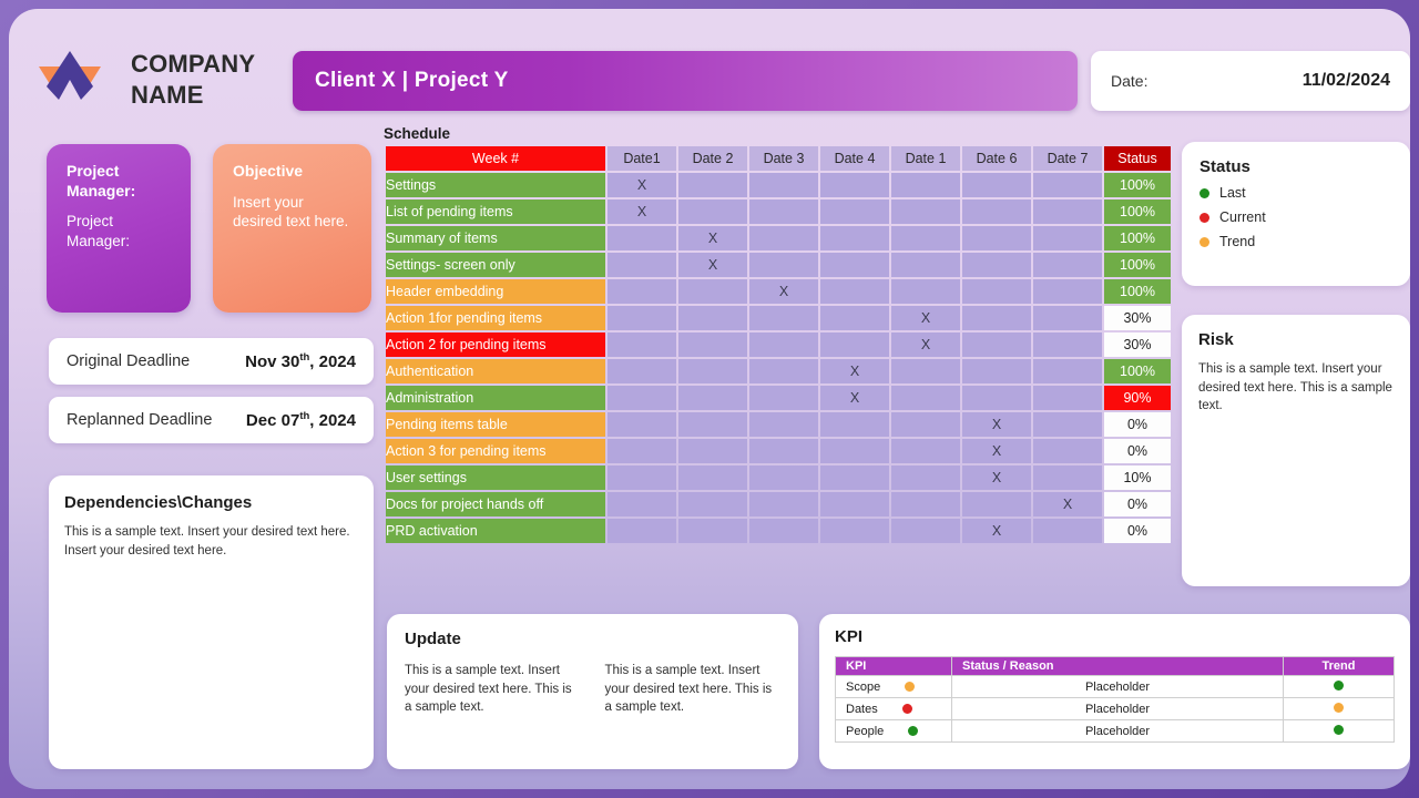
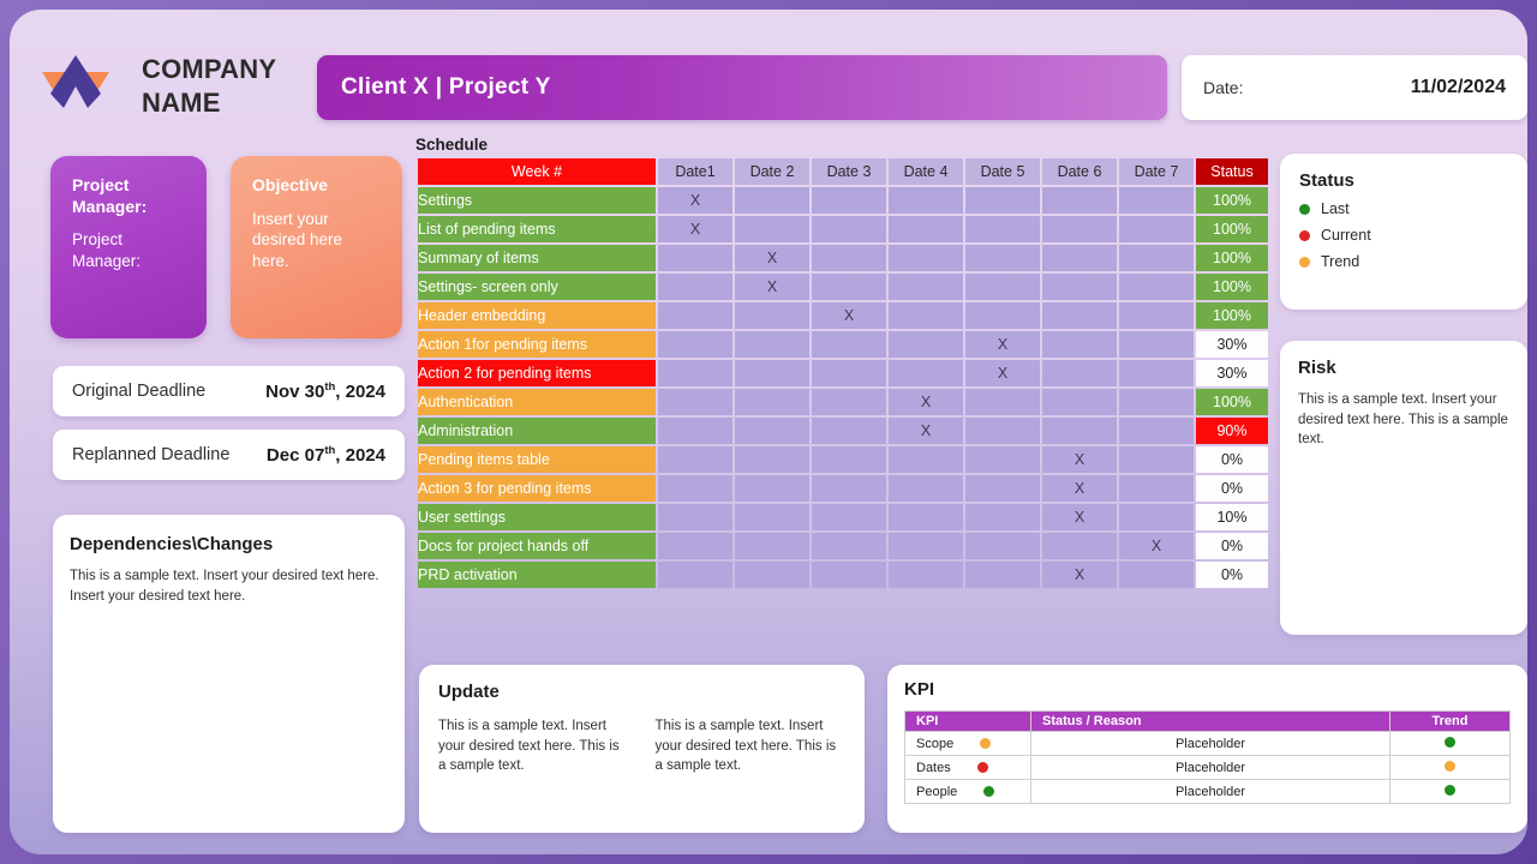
  COMPANY NAME
  Client X | Project Y
  Date:
  11/02/2024
  Project Manager:
  Project Manager:
  Objective
- Insert your desired text here.
+ Insert your desired here here.
  Original Deadline
  Nov 30th, 2024
  Replanned Deadline
  Dec 07th, 2024
  Dependencies\Changes
  This is a sample text. Insert your desired text here. Insert your desired text here.
  Schedule
- Week #	Date1	Date 2	Date 3	Date 4	Date 1	Date 6	Date 7	Status
+ Week #	Date1	Date 2	Date 3	Date 4	Date 5	Date 6	Date 7	Status
  Settings	X							100%
  List of pending items	X							100%
  Summary of items		X						100%
  Settings- screen only		X						100%
  Header embedding			X					100%
  Action 1for pending items					X			30%
  Action 2 for pending items					X			30%
  Authentication				X				100%
  Administration				X				90%
  Pending items table						X		0%
  Action 3 for pending items						X		0%
  User settings						X		10%
  Docs for project hands off							X	0%
  PRD activation						X		0%
  Status
  Last
  Current
  Trend
  Risk
  This is a sample text. Insert your desired text here. This is a sample text.
  Update
  This is a sample text. Insert your desired text here. This is a sample text.
  This is a sample text. Insert your desired text here. This is a sample text.
  KPI
  KPI	Status / Reason	Trend
  Scope	Placeholder
  Dates	Placeholder
  People	Placeholder
